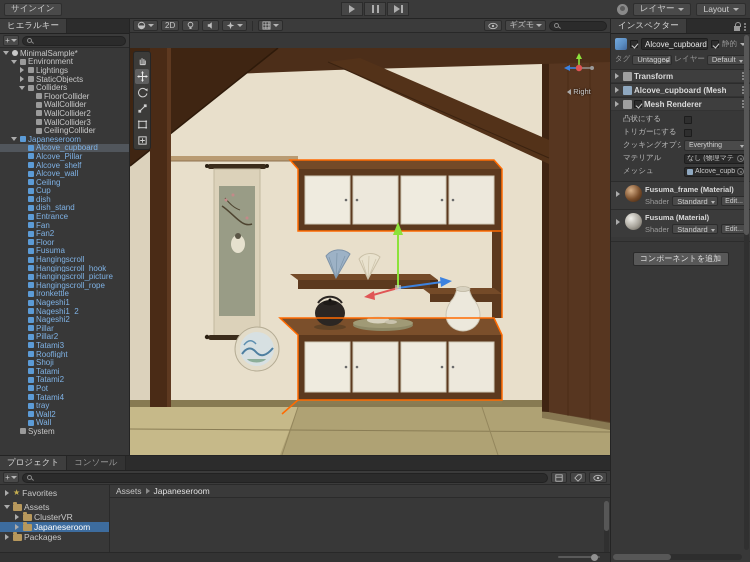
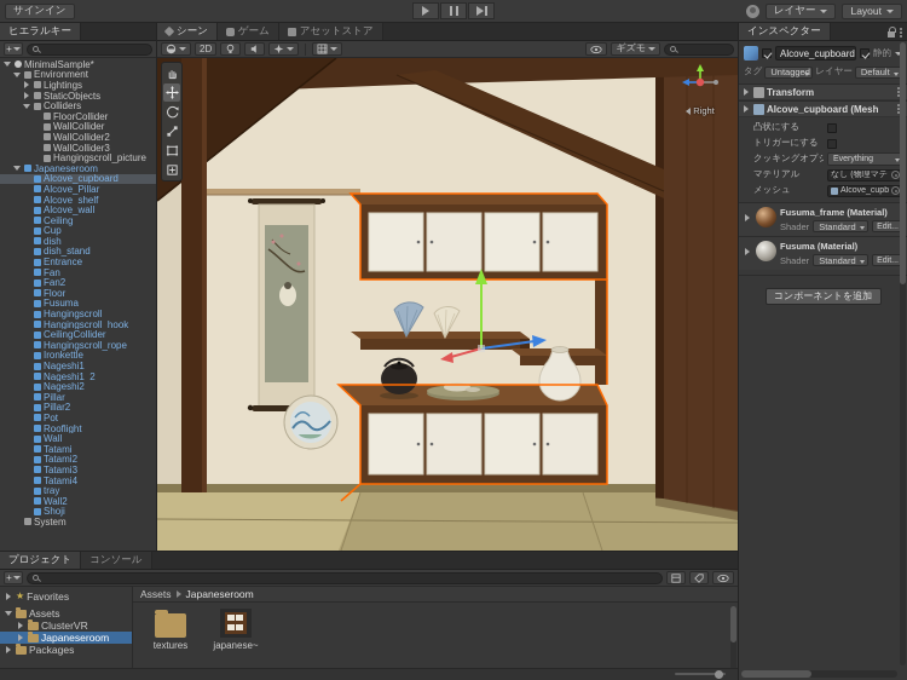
  サインイン
  レイヤー
  Layout
  ヒエラルキー
  MinimalSample*
  Environment
  Lightings
  StaticObjects
  Colliders
  FloorCollider
  WallCollider
  WallCollider2
  WallCollider3
- CeilingCollider
+ Hangingscroll_picture
  Japaneseroom
  Alcove_cupboard
  Alcove_Pillar
  Alcove_shelf
  Alcove_wall
  Ceiling
  Cup
  dish
  dish_stand
  Entrance
  Fan
  Fan2
  Floor
  Fusuma
  Hangingscroll
  Hangingscroll_hook
- Hangingscroll_picture
+ CeilingCollider
  Hangingscroll_rope
  Ironkettle
  Nageshi1
  Nageshi1_2
  Nageshi2
  Pillar
  Pillar2
- Tatami3
+ Pot
  Rooflight
- Shoji
+ Wall
  Tatami
  Tatami2
- Pot
+ Tatami3
  Tatami4
  tray
  Wall2
- Wall
+ Shoji
  System
+ シーン
+ ゲーム
+ アセットストア
  2D
  ギズモ
  Right
  インスペクター
  Alcove_cupboard
  静的
  タグ
  Untagged
  レイヤー
  Default
  Transform
  Alcove_cupboard (Mesh
- Mesh Renderer
  凸状にする
  トリガーにする
  クッキングオプシ
  マテリアル
  メッシュ
  Fusuma_frame (Material)
  Shader
  Standard
  Fusuma (Material)
  Shader
  Standard
  コンポーネントを追加
  プロジェクト
  コンソール
  ★
  Favorites
  Assets
  ClusterVR
  Japaneseroom
  Packages
  Assets
  Japaneseroom
+ textures
+ japanese~
